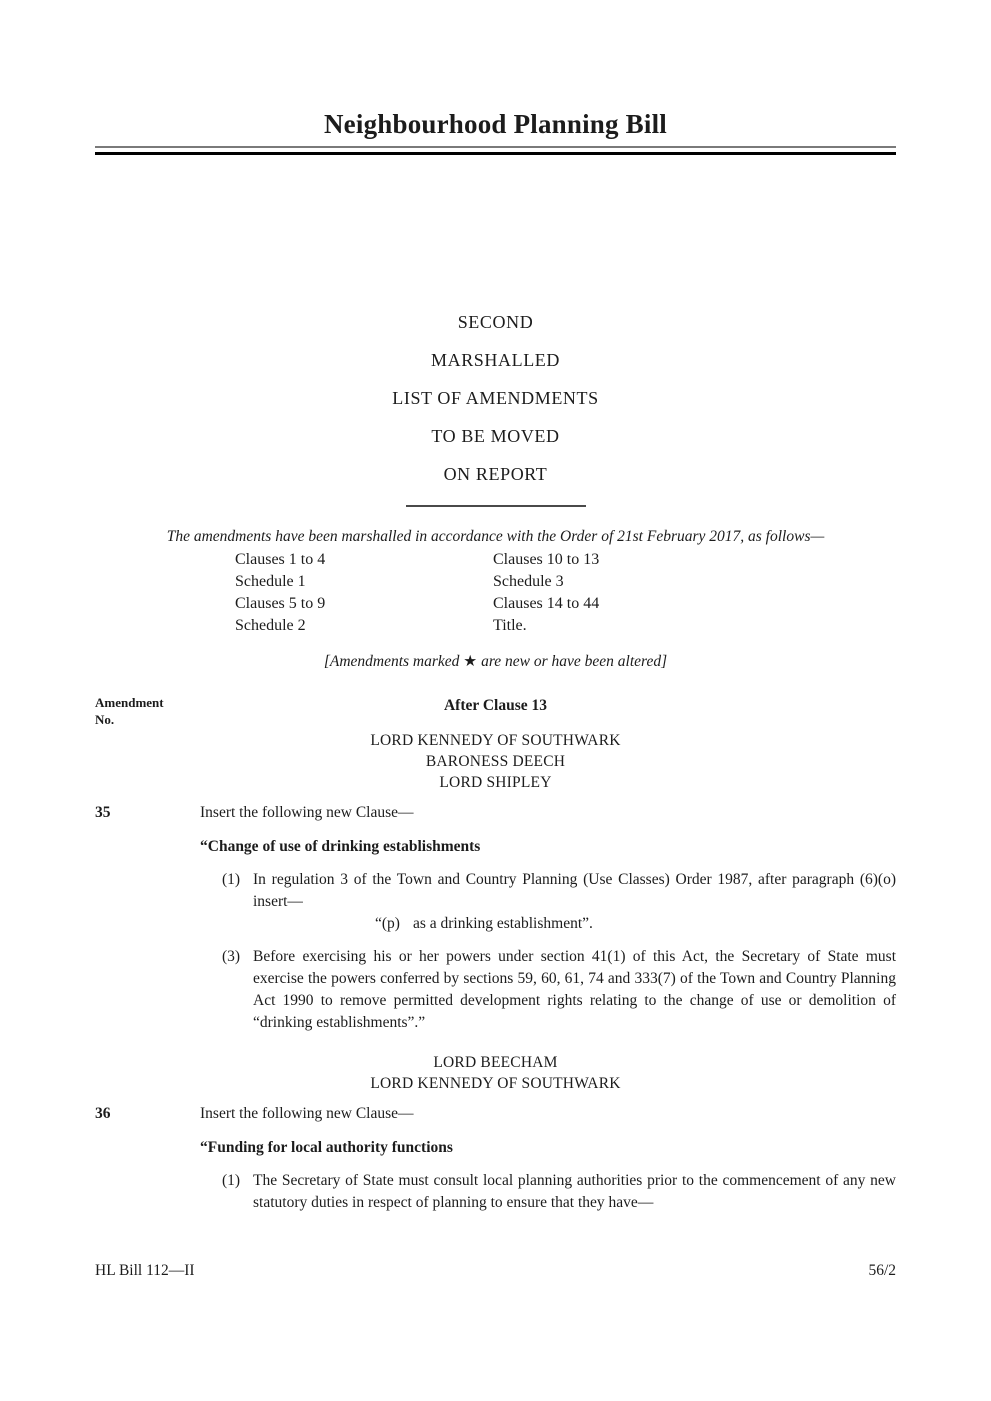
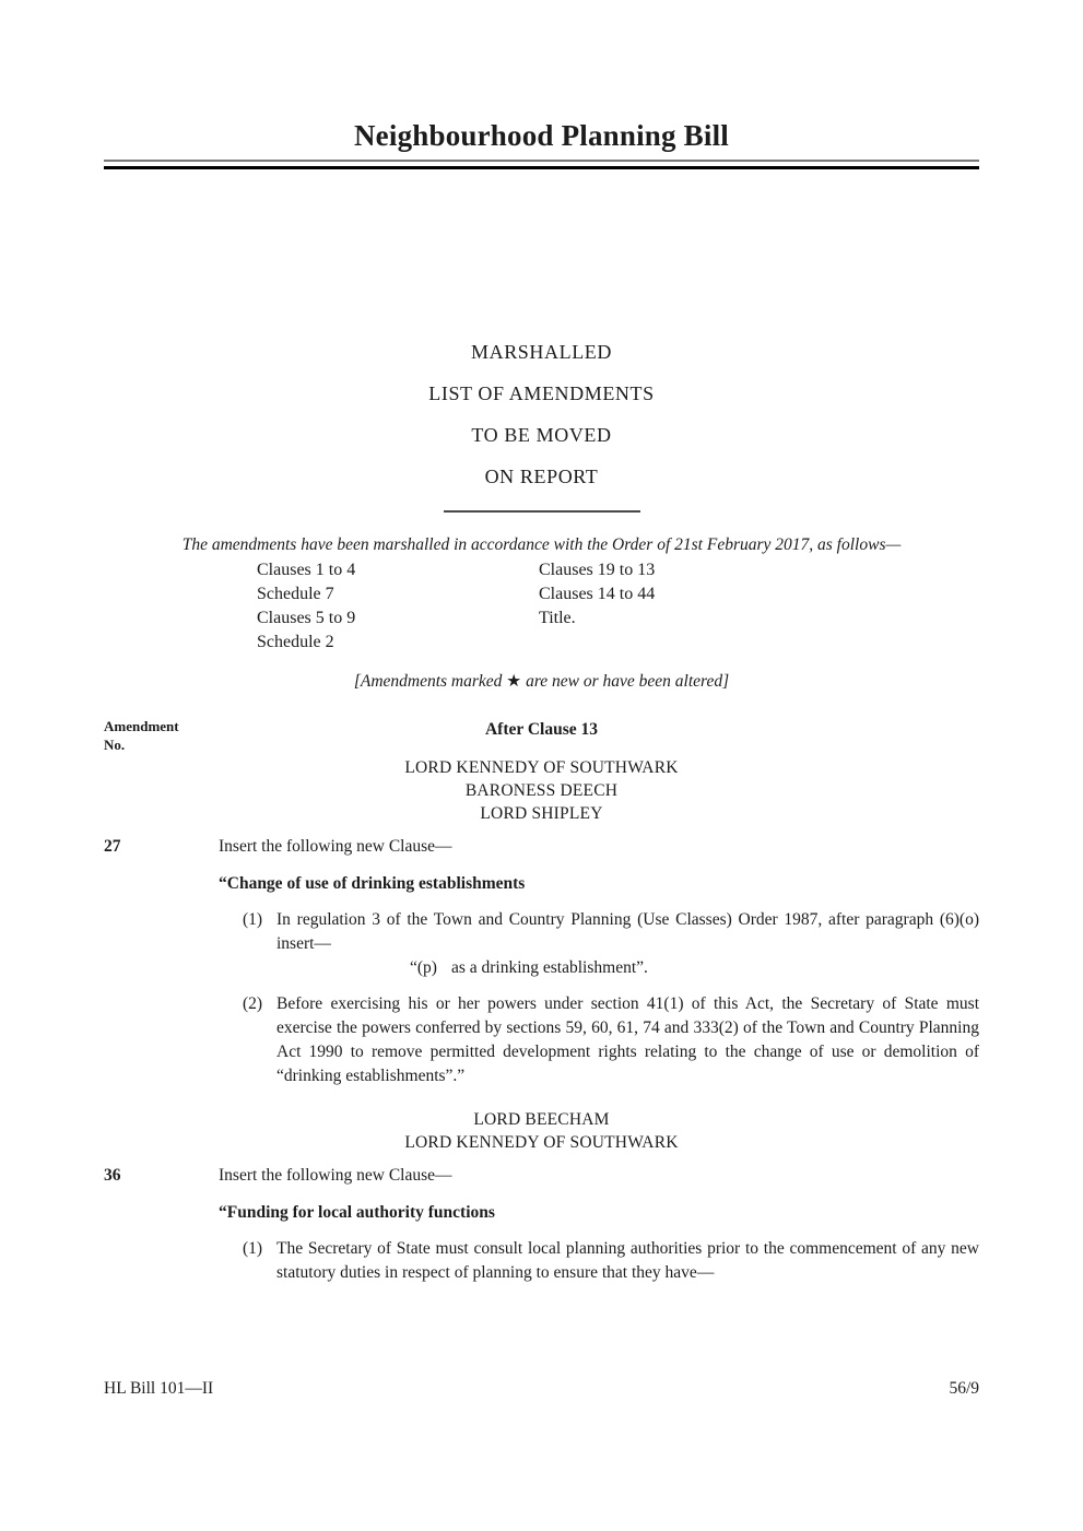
  Neighbourhood Planning Bill
- SECOND
  MARSHALLED
  LIST OF AMENDMENTS
  TO BE MOVED
  ON REPORT
  The amendments have been marshalled in accordance with the Order of 21st February 2017, as follows—
  Clauses 1 to 4
- Schedule 1
+ Schedule 7
  Clauses 5 to 9
  Schedule 2
- Clauses 10 to 13
+ Clauses 19 to 13
- Schedule 3
  Clauses 14 to 44
  Title.
  [Amendments marked ★ are new or have been altered]
  Amendment
  No.
  After Clause 13
  LORD KENNEDY OF SOUTHWARK
  BARONESS DEECH
  LORD SHIPLEY
- 35
+ 27
  Insert the following new Clause—
  “Change of use of drinking establishments
  (1)
  In regulation 3 of the Town and Country Planning (Use Classes) Order 1987, after paragraph (6)(o) insert—
  “(p)
  as a drinking establishment”.
- (3)
+ (2)
- Before exercising his or her powers under section 41(1) of this Act, the Secretary of State must exercise the powers conferred by sections 59, 60, 61, 74 and 333(7) of the Town and Country Planning Act 1990 to remove permitted development rights relating to the change of use or demolition of “drinking establishments”.”
+ Before exercising his or her powers under section 41(1) of this Act, the Secretary of State must exercise the powers conferred by sections 59, 60, 61, 74 and 333(2) of the Town and Country Planning Act 1990 to remove permitted development rights relating to the change of use or demolition of “drinking establishments”.”
  LORD BEECHAM
  LORD KENNEDY OF SOUTHWARK
  36
  Insert the following new Clause—
  “Funding for local authority functions
  (1)
  The Secretary of State must consult local planning authorities prior to the commencement of any new statutory duties in respect of planning to ensure that they have—
- HL Bill 112—II
+ HL Bill 101—II
- 56/2
+ 56/9
